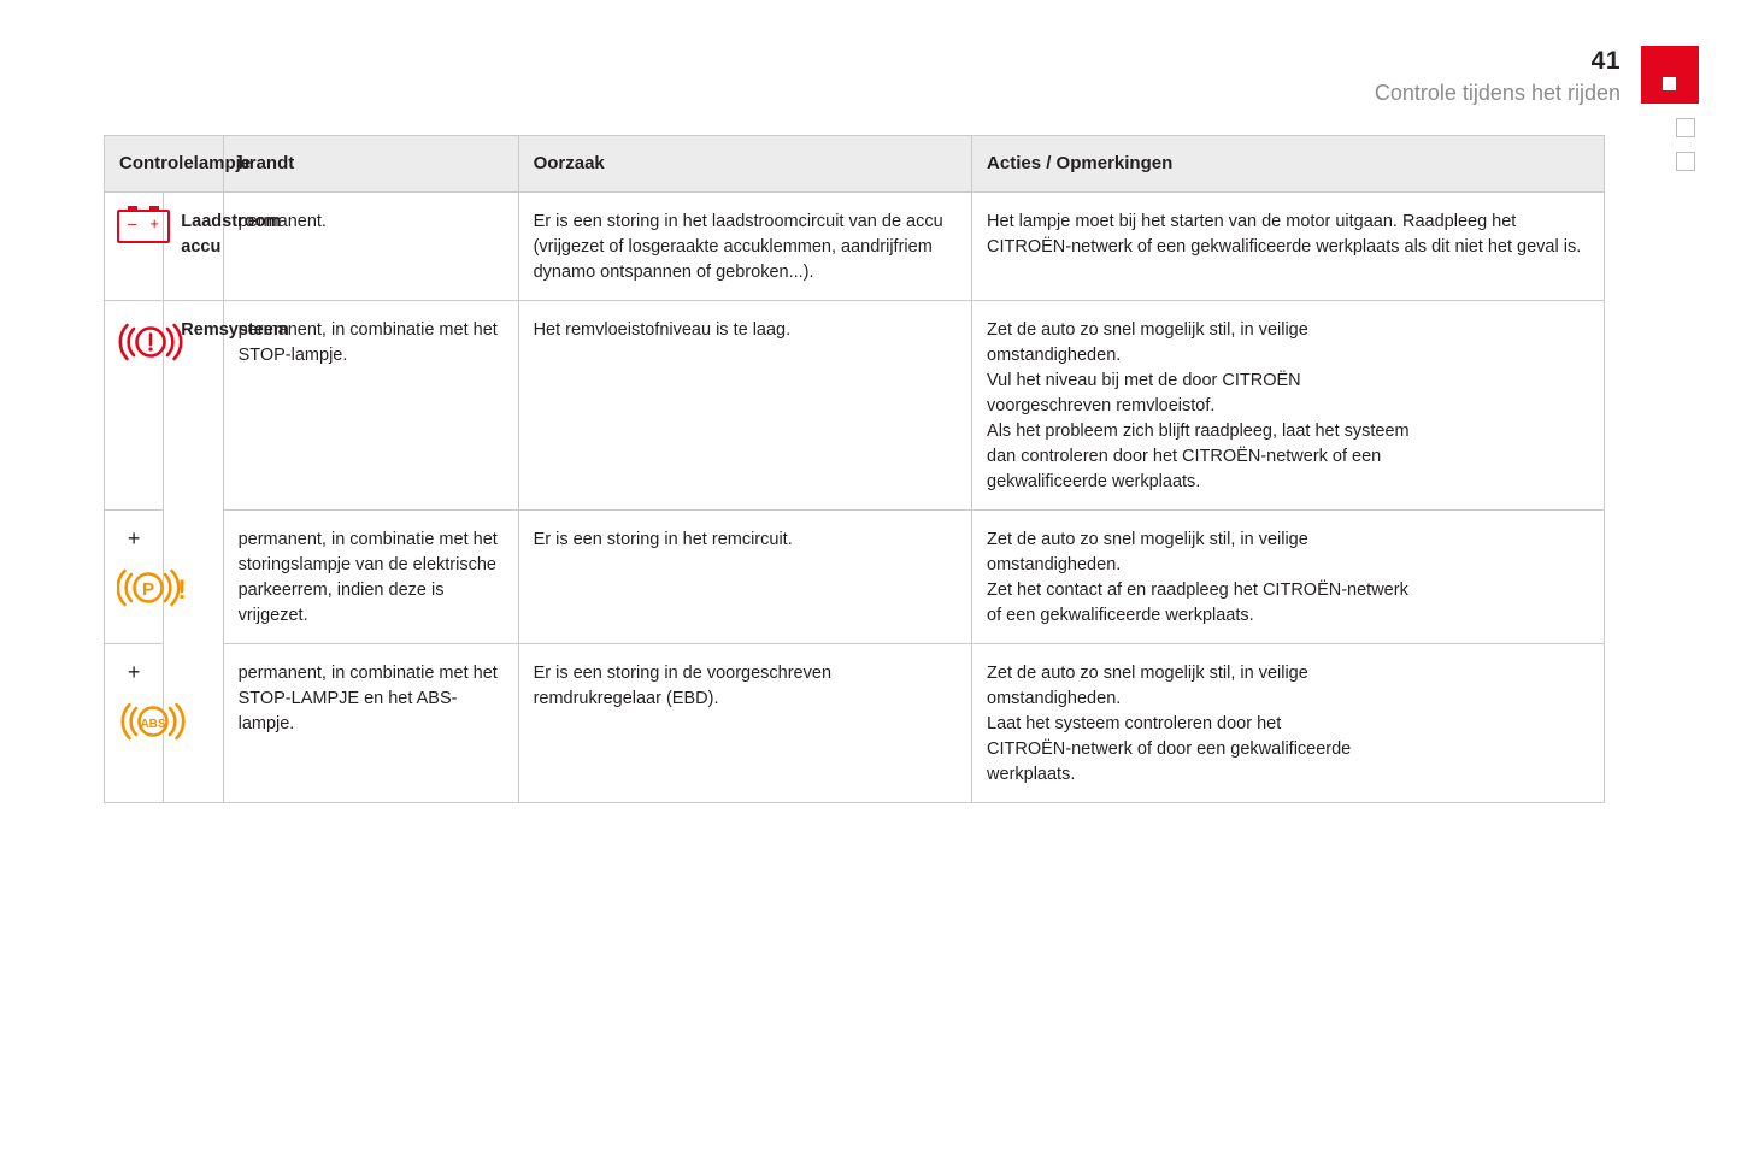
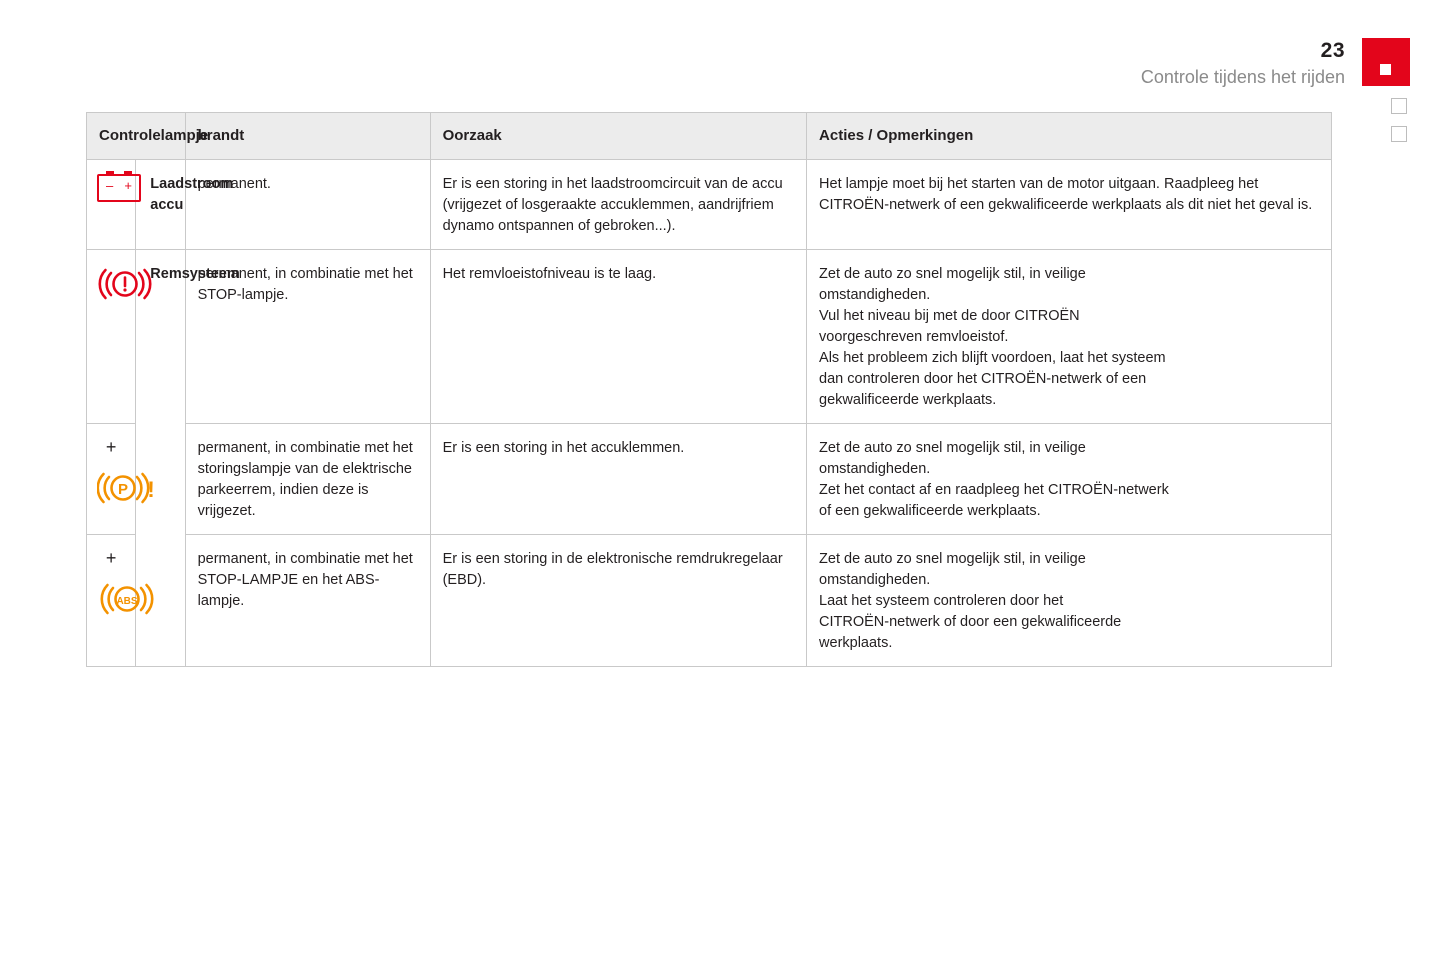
- 41
+ 23
  Controle tijdens het rijden
  Controlelamp	brandt	Oorzaak	Acties / Opmerkingen
  – +	Laadst accu	permanent.	Er is een storing in het laadstroomcircuit van de accu (vrijgezet of losgeraakte accuklemmen, aandrijfriem dynamo ontspannen of gebroken...).	Het lampje moet bij het starten van de motor uitgaan. Raadpleeg het CITROËN-netwerk of een gekwalificeerde werkplaats als dit niet het geval is.
- 	Remsy	permanent, in combinatie met het STOP-lampje.	Het remvloeistofniveau is te laag.	Zet de auto zo snel mogelijk stil, in veilige omstandigheden. Vul het niveau bij met de door CITROËN voorgeschreven remvloeistof. Als het probleem zich blijft raadpleeg, laat het systeem dan controleren door het CITROËN-netwerk of een gekwalificeerde werkplaats.
+ 	Remsy	permanent, in combinatie met het STOP-lampje.	Het remvloeistofniveau is te laag.	Zet de auto zo snel mogelijk stil, in veilige omstandigheden. Vul het niveau bij met de door CITROËN voorgeschreven remvloeistof. Als het probleem zich blijft voordoen, laat het systeem dan controleren door het CITROËN-netwerk of een gekwalificeerde werkplaats.
- + P !	permanent, in combinatie met het storingslampje van de elektrische parkeerrem, indien deze is vrijgezet.	Er is een storing in het remcircuit.	Zet de auto zo snel mogelijk stil, in veilige omstandigheden. Zet het contact af en raadpleeg het CITROËN-netwerk of een gekwalificeerde werkplaats.
+ + P !	permanent, in combinatie met het storingslampje van de elektrische parkeerrem, indien deze is vrijgezet.	Er is een storing in het accuklemmen.	Zet de auto zo snel mogelijk stil, in veilige omstandigheden. Zet het contact af en raadpleeg het CITROËN-netwerk of een gekwalificeerde werkplaats.
- + ABS	permanent, in combinatie met het STOP-LAMPJE en het ABS-lampje.	Er is een storing in de voorgeschreven remdrukregelaar (EBD).	Zet de auto zo snel mogelijk stil, in veilige omstandigheden. Laat het systeem controleren door het CITROËN-netwerk of door een gekwalificeerde werkplaats.
+ + ABS	permanent, in combinatie met het STOP-LAMPJE en het ABS-lampje.	Er is een storing in de elektronische remdrukregelaar (EBD).	Zet de auto zo snel mogelijk stil, in veilige omstandigheden. Laat het systeem controleren door het CITROËN-netwerk of door een gekwalificeerde werkplaats.
